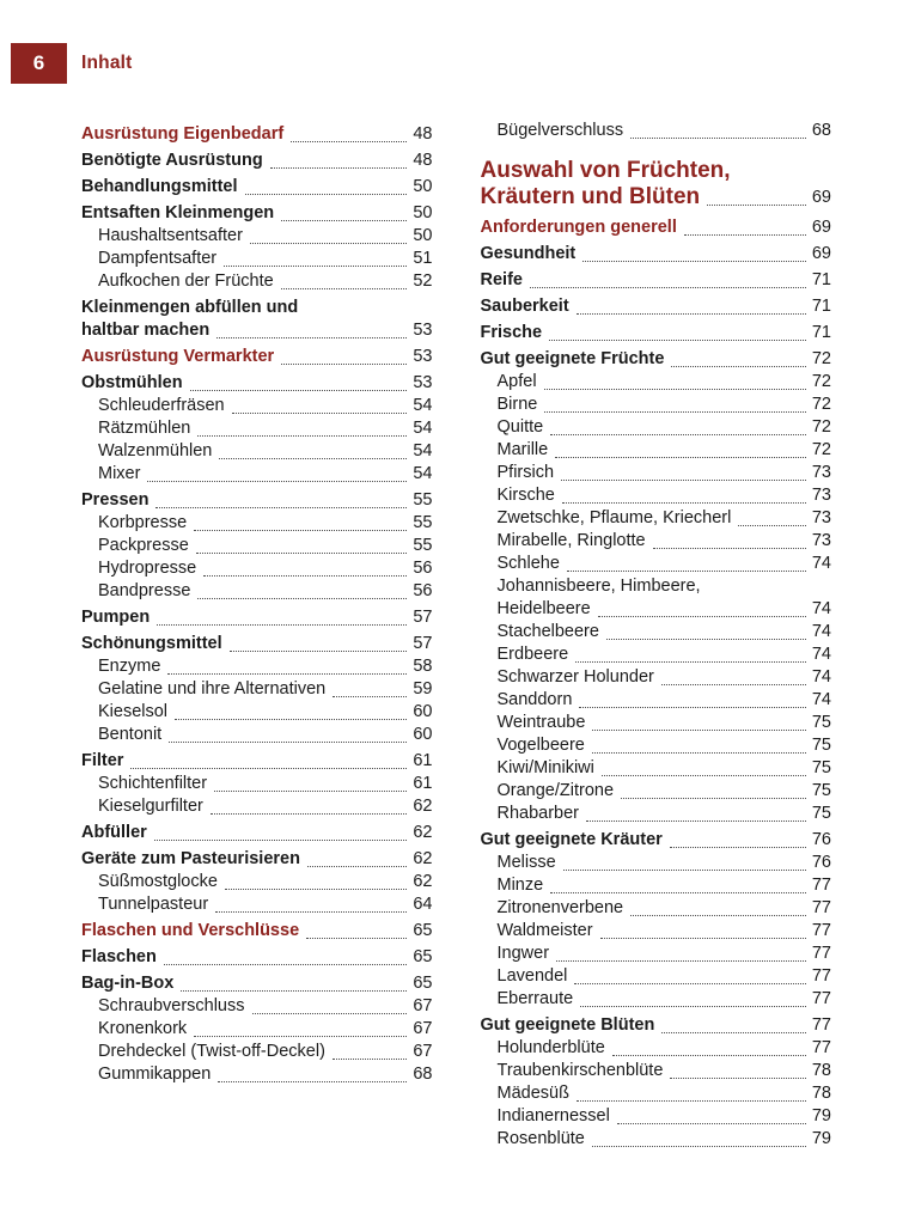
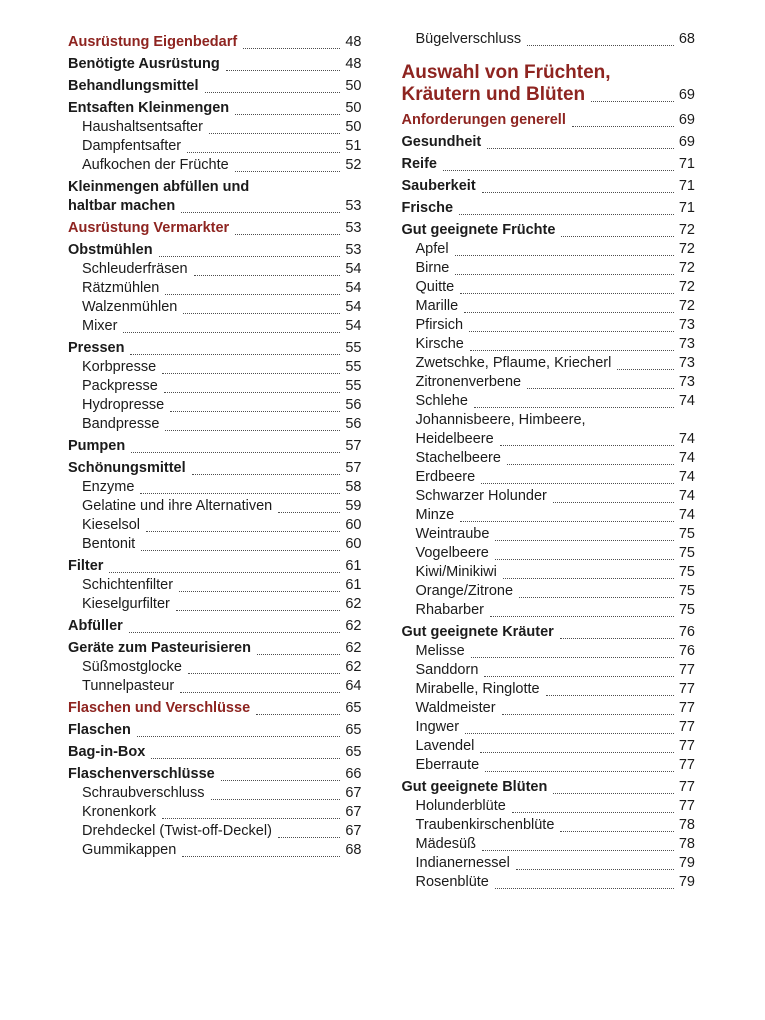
- 6
- Inhalt
  Ausrüstung Eigenbedarf
  48
  Benötigte Ausrüstung
  48
  Behandlungsmittel
  50
  Entsaften Kleinmengen
  50
  Haushaltsentsafter
  50
  Dampfentsafter
  51
  Aufkochen der Früchte
  52
  Kleinmengen abfüllen und
  haltbar machen
  53
  Ausrüstung Vermarkter
  53
  Obstmühlen
  53
  Schleuderfräsen
  54
  Rätzmühlen
  54
  Walzenmühlen
  54
  Mixer
  54
  Pressen
  55
  Korbpresse
  55
  Packpresse
  55
  Hydropresse
  56
  Bandpresse
  56
  Pumpen
  57
  Schönungsmittel
  57
  Enzyme
  58
  Gelatine und ihre Alternativen
  59
  Kieselsol
  60
  Bentonit
  60
  Filter
  61
  Schichtenfilter
  61
  Kieselgurfilter
  62
  Abfüller
  62
  Geräte zum Pasteurisieren
  62
  Süßmostglocke
  62
  Tunnelpasteur
  64
  Flaschen und Verschlüsse
  65
  Flaschen
  65
  Bag-in-Box
  65
+ Flaschenverschlüsse
+ 66
  Schraubverschluss
  67
  Kronenkork
  67
  Drehdeckel (Twist-off-Deckel)
  67
  Gummikappen
  68
  Bügelverschluss
  68
  Auswahl von Früchten,
  Kräutern und Blüten
  69
  Anforderungen generell
  69
  Gesundheit
  69
  Reife
  71
  Sauberkeit
  71
  Frische
  71
  Gut geeignete Früchte
  72
  Apfel
  72
  Birne
  72
  Quitte
  72
  Marille
  72
  Pfirsich
  73
  Kirsche
  73
  Zwetschke, Pflaume, Kriecherl
  73
- Mirabelle, Ringlotte
+ Zitronenverbene
  73
  Schlehe
  74
  Johannisbeere, Himbeere,
  Heidelbeere
  74
  Stachelbeere
  74
  Erdbeere
  74
  Schwarzer Holunder
  74
- Sanddorn
+ Minze
  74
  Weintraube
  75
  Vogelbeere
  75
  Kiwi/Minikiwi
  75
  Orange/Zitrone
  75
  Rhabarber
  75
  Gut geeignete Kräuter
  76
  Melisse
  76
- Minze
+ Sanddorn
  77
- Zitronenverbene
+ Mirabelle, Ringlotte
  77
  Waldmeister
  77
  Ingwer
  77
  Lavendel
  77
  Eberraute
  77
  Gut geeignete Blüten
  77
  Holunderblüte
  77
  Traubenkirschenblüte
  78
  Mädesüß
  78
  Indianernessel
  79
  Rosenblüte
  79
